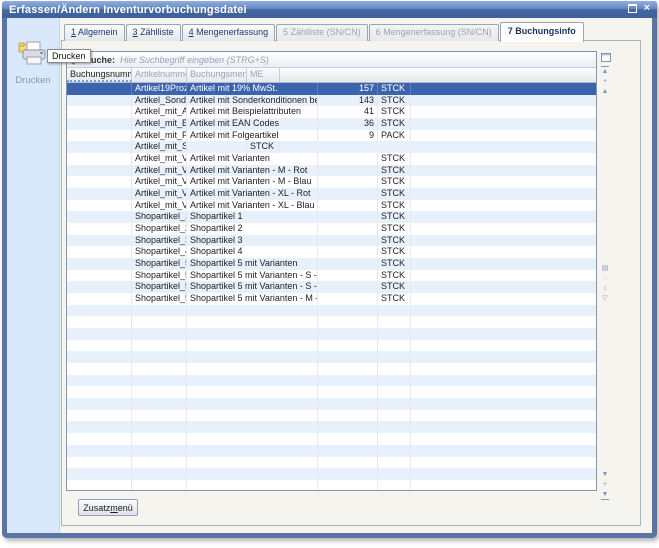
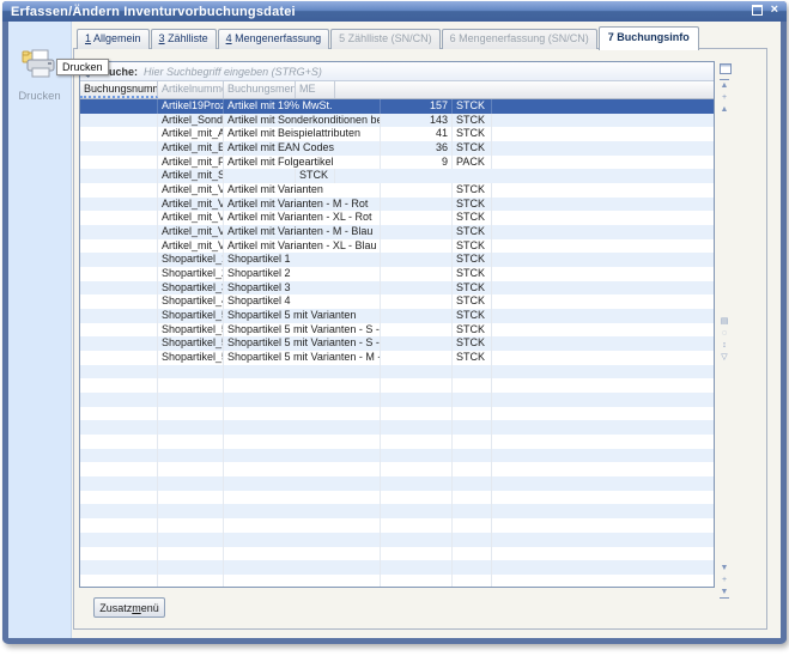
  Erfassen/Ändern Inventurvorbuchungsdatei
  ×
  Drucken
  Drucken
  1 Allgemein
  3 Zählliste
  4 Mengenerfassung
  5 Zählliste (SN/CN)
  6 Mengenerfassung (SN/CN)
  7 Buchungsinfo
  uche:
  Hier Suchbegriff eingeben (STRG+S)
  Buchungsnumm
  Artikelnumm
  Buchungsmen
  ME
  Artikel19Proz
  Artikel mit 19% MwSt.
  157
  STCK
  Artikel_Sond
  Artikel mit Sonderkonditionen be
  143
  STCK
  Artikel_mit_A
  Artikel mit Beispielattributen
  41
  STCK
  Artikel_mit_E
  Artikel mit EAN Codes
  36
  STCK
  Artikel_mit_F
  Artikel mit Folgeartikel
  9
  PACK
  Artikel_mit_S
  STCK
  Artikel_mit_V
  Artikel mit Varianten
  STCK
  Artikel_mit_V
  Artikel mit Varianten - M - Rot
  STCK
  Artikel_mit_V
- Artikel mit Varianten - M - Blau
+ Artikel mit Varianten - XL - Rot
  STCK
  Artikel_mit_V
- Artikel mit Varianten - XL - Rot
+ Artikel mit Varianten - M - Blau
  STCK
  Artikel_mit_V
  Artikel mit Varianten - XL - Blau
  STCK
  Shopartikel_
  Shopartikel 1
  STCK
  Shopartikel_
  Shopartikel 2
  STCK
  Shopartikel_
  Shopartikel 3
  STCK
  Shopartikel_
  Shopartikel 4
  STCK
  Shopartikel_
  Shopartikel 5 mit Varianten
  STCK
  Shopartikel_
  Shopartikel 5 mit Varianten - S -
  STCK
  Shopartikel_
  Shopartikel 5 mit Varianten - S -
  STCK
  Shopartikel_
  Shopartikel 5 mit Varianten - M -
  STCK
  Zusatzmenü
